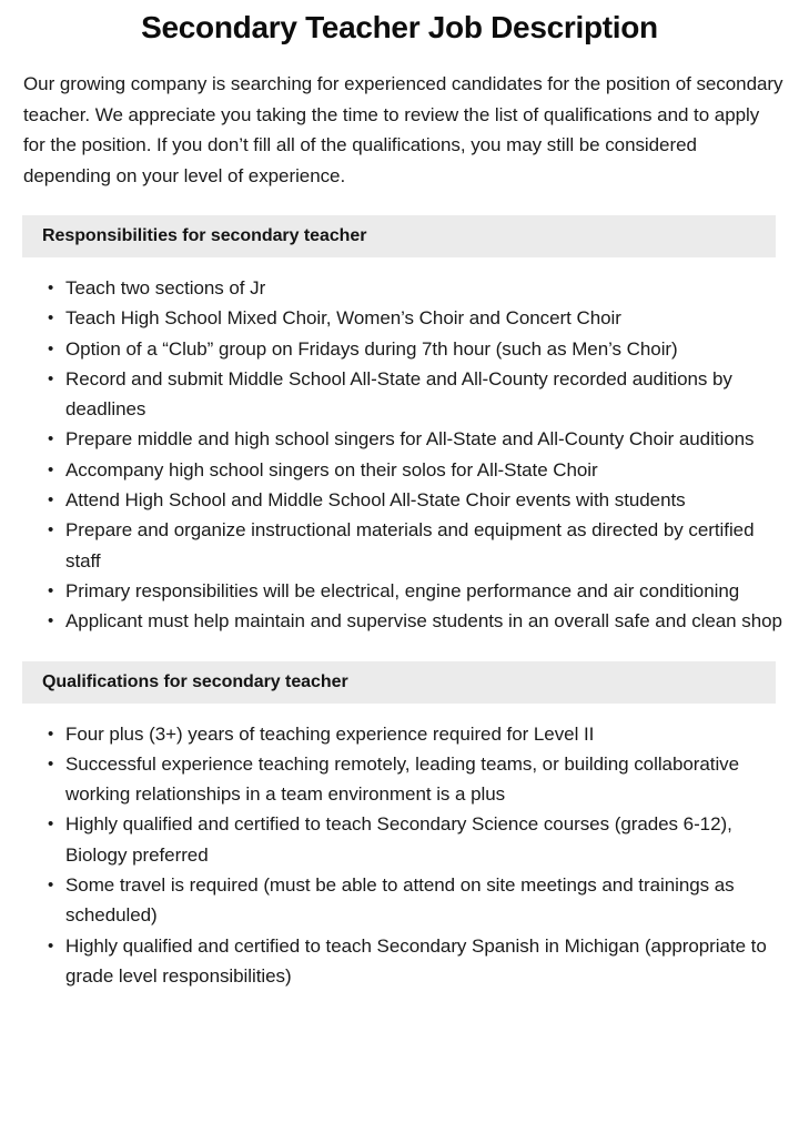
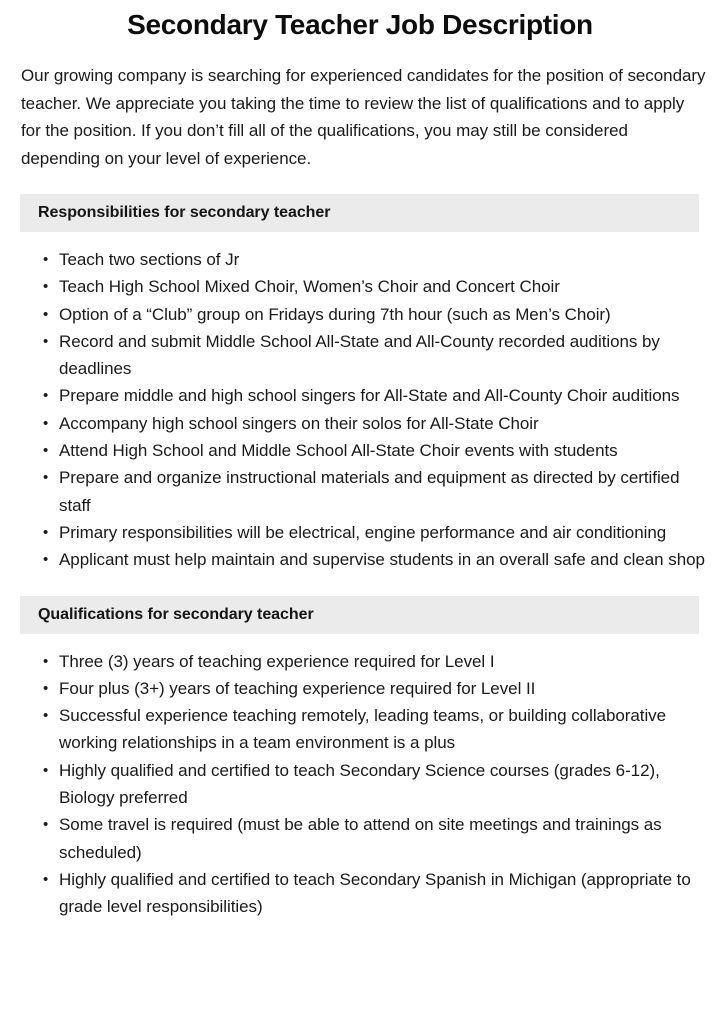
  Secondary Teacher Job Description
  Our growing company is searching for experienced candidates for the position of secondary teacher. We appreciate you taking the time to review the list of qualifications and to apply for the position. If you don’t fill all of the qualifications, you may still be considered depending on your level of experience.
  Responsibilities for secondary teacher
  Teach two sections of Jr
  Teach High School Mixed Choir, Women’s Choir and Concert Choir
  Option of a “Club” group on Fridays during 7th hour (such as Men’s Choir)
  Record and submit Middle School All-State and All-County recorded auditions by deadlines
  Prepare middle and high school singers for All-State and All-County Choir auditions
  Accompany high school singers on their solos for All-State Choir
  Attend High School and Middle School All-State Choir events with students
  Prepare and organize instructional materials and equipment as directed by certified staff
  Primary responsibilities will be electrical, engine performance and air conditioning
  Applicant must help maintain and supervise students in an overall safe and clean shop
  Qualifications for secondary teacher
+ Three (3) years of teaching experience required for Level I
  Four plus (3+) years of teaching experience required for Level II
  Successful experience teaching remotely, leading teams, or building collaborative working relationships in a team environment is a plus
  Highly qualified and certified to teach Secondary Science courses (grades 6-12), Biology preferred
  Some travel is required (must be able to attend on site meetings and trainings as scheduled)
  Highly qualified and certified to teach Secondary Spanish in Michigan (appropriate to grade level responsibilities)
